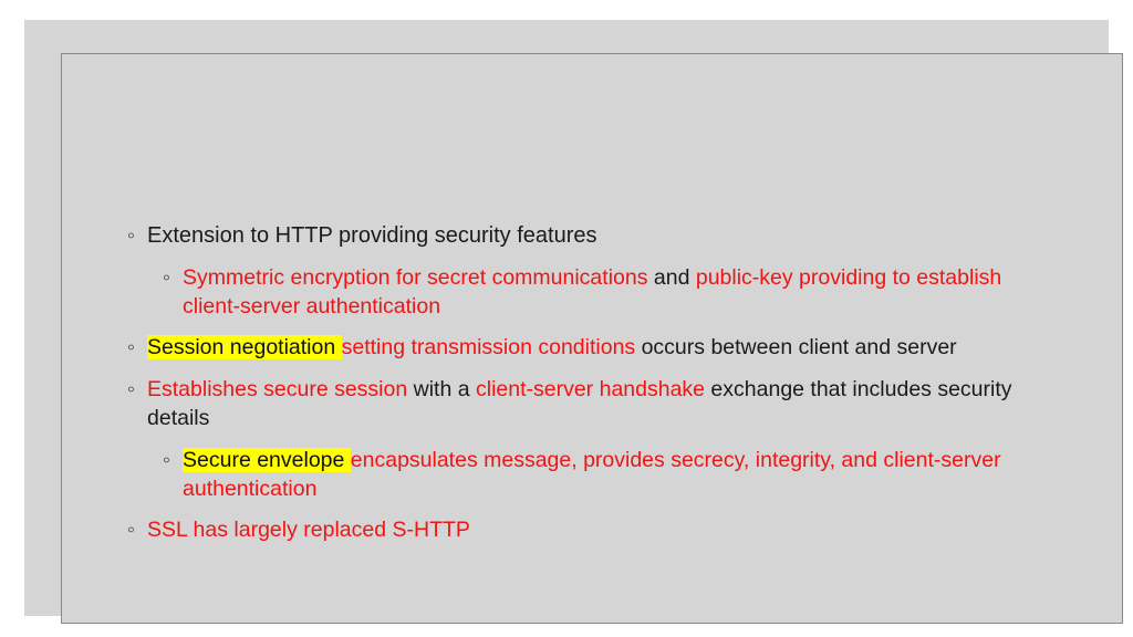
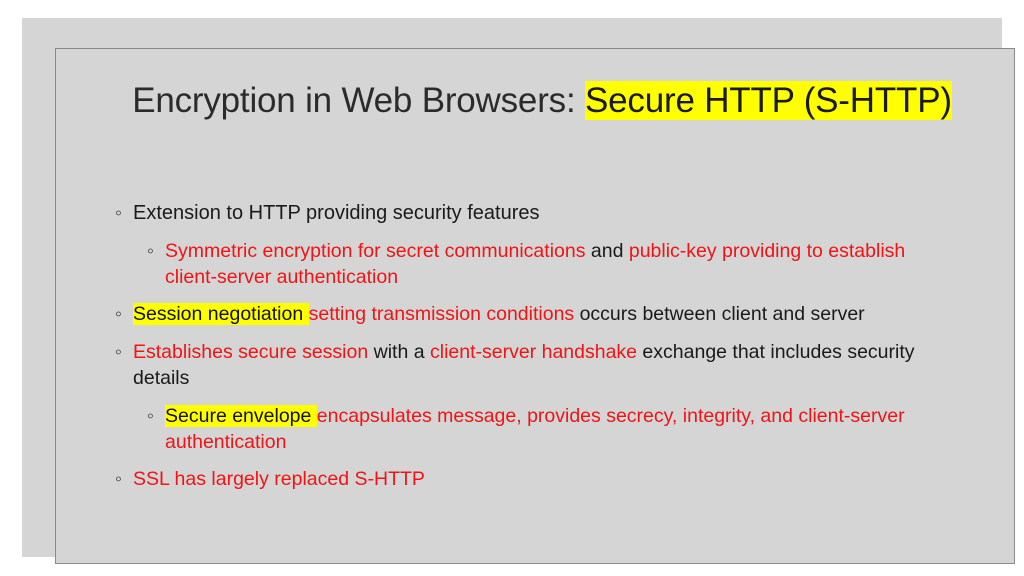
+ Encryption in Web Browsers: Secure HTTP (S-HTTP)
  ◦
  Extension to HTTP providing security features
  ◦
  Symmetric encryption for secret communications and public-key providing to establish client-server authentication
  ◦
  Session negotiation setting transmission conditions occurs between client and server
  ◦
  Establishes secure session with a client-server handshake exchange that includes security details
  ◦
  Secure envelope encapsulates message, provides secrecy, integrity, and client-server authentication
  ◦
  SSL has largely replaced S-HTTP
